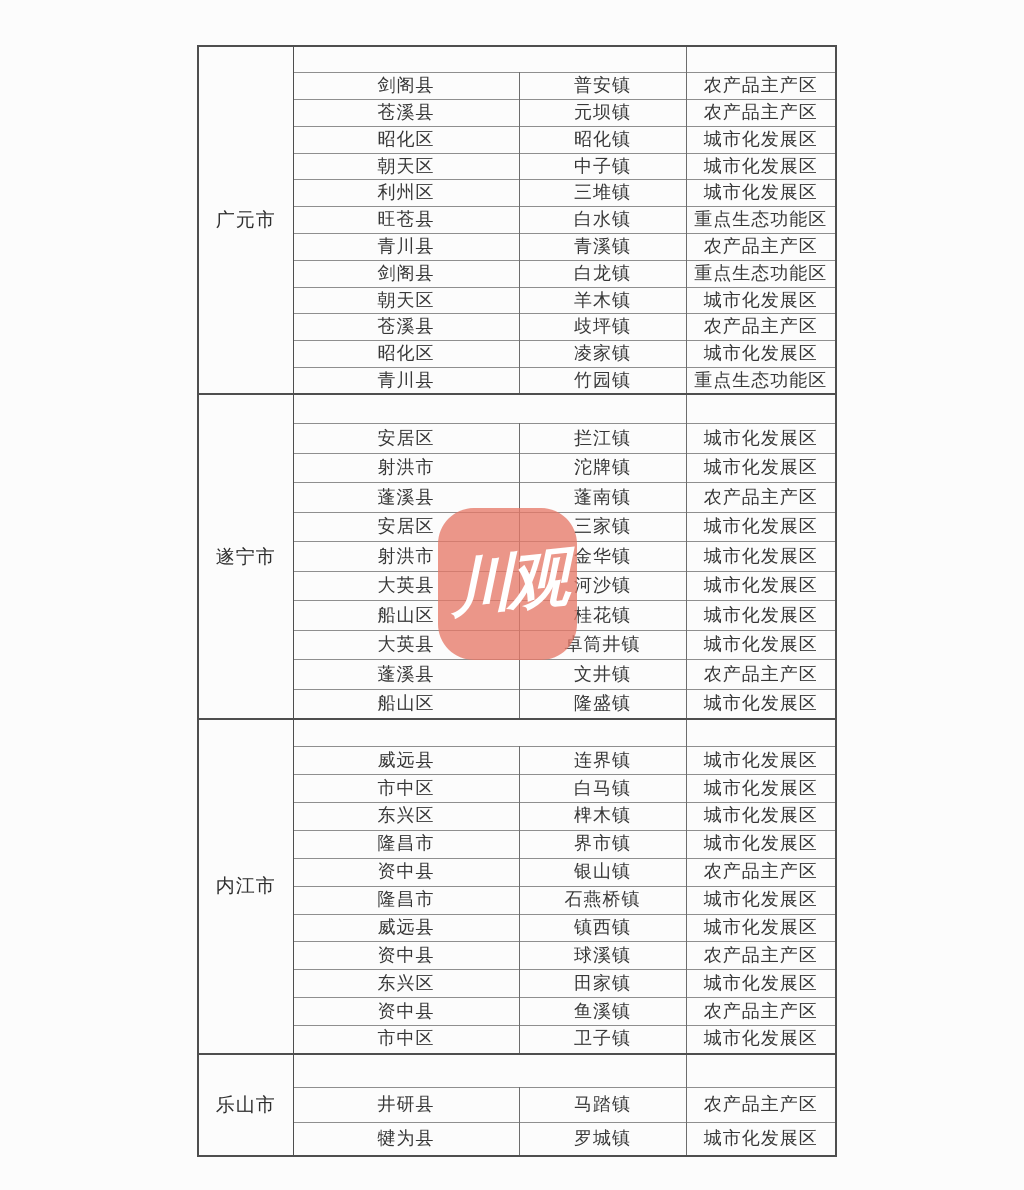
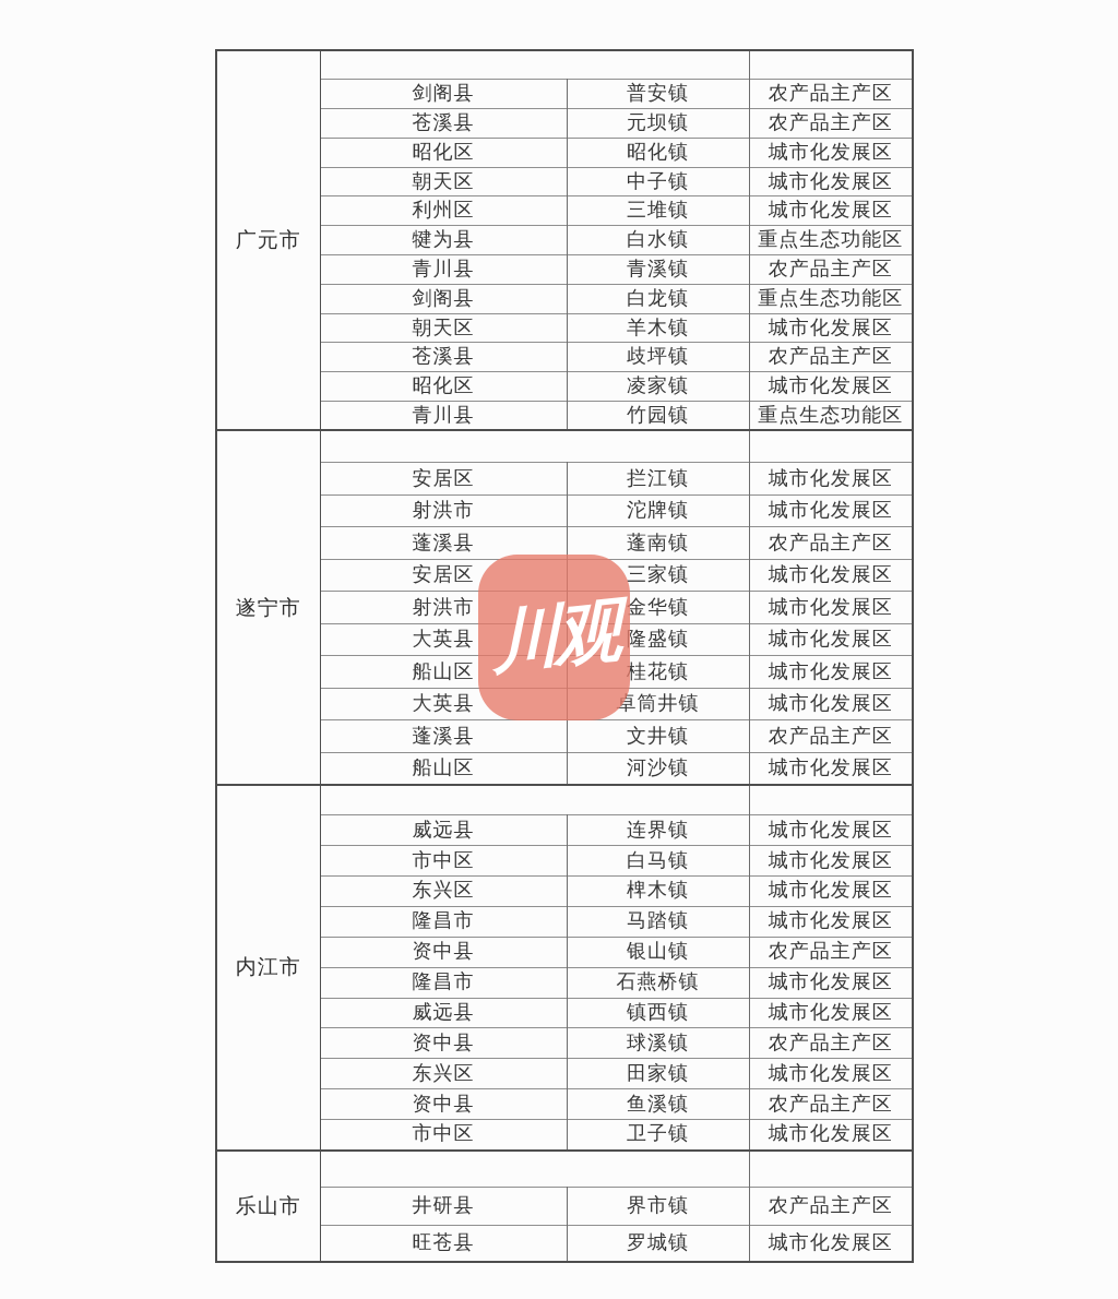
  广元市
  剑阁县	普安镇	农产品主产区
  苍溪县	元坝镇	农产品主产区
  昭化区	昭化镇	城市化发展区
  朝天区	中子镇	城市化发展区
  利州区	三堆镇	城市化发展区
- 旺苍县	白水镇	重点生态功能区
+ 犍为县	白水镇	重点生态功能区
  青川县	青溪镇	农产品主产区
  剑阁县	白龙镇	重点生态功能区
  朝天区	羊木镇	城市化发展区
  苍溪县	歧坪镇	农产品主产区
  昭化区	凌家镇	城市化发展区
  青川县	竹园镇	重点生态功能区
  遂宁市
  安居区	拦江镇	城市化发展区
  射洪市	沱牌镇	城市化发展区
  蓬溪县	蓬南镇	农产品主产区
  安居区	三家镇	城市化发展区
  射洪市	金华镇	城市化发展区
- 大英县	河沙镇	城市化发展区
+ 大英县	隆盛镇	城市化发展区
  船山区	桂花镇	城市化发展区
  大英县	卓筒井镇	城市化发展区
  蓬溪县	文井镇	农产品主产区
- 船山区	隆盛镇	城市化发展区
+ 船山区	河沙镇	城市化发展区
  内江市
  威远县	连界镇	城市化发展区
  市中区	白马镇	城市化发展区
  东兴区	椑木镇	城市化发展区
- 隆昌市	界市镇	城市化发展区
+ 隆昌市	马踏镇	城市化发展区
  资中县	银山镇	农产品主产区
  隆昌市	石燕桥镇	城市化发展区
  威远县	镇西镇	城市化发展区
  资中县	球溪镇	农产品主产区
  东兴区	田家镇	城市化发展区
  资中县	鱼溪镇	农产品主产区
  市中区	卫子镇	城市化发展区
  乐山市
- 井研县	马踏镇	农产品主产区
+ 井研县	界市镇	农产品主产区
- 犍为县	罗城镇	城市化发展区
+ 旺苍县	罗城镇	城市化发展区
